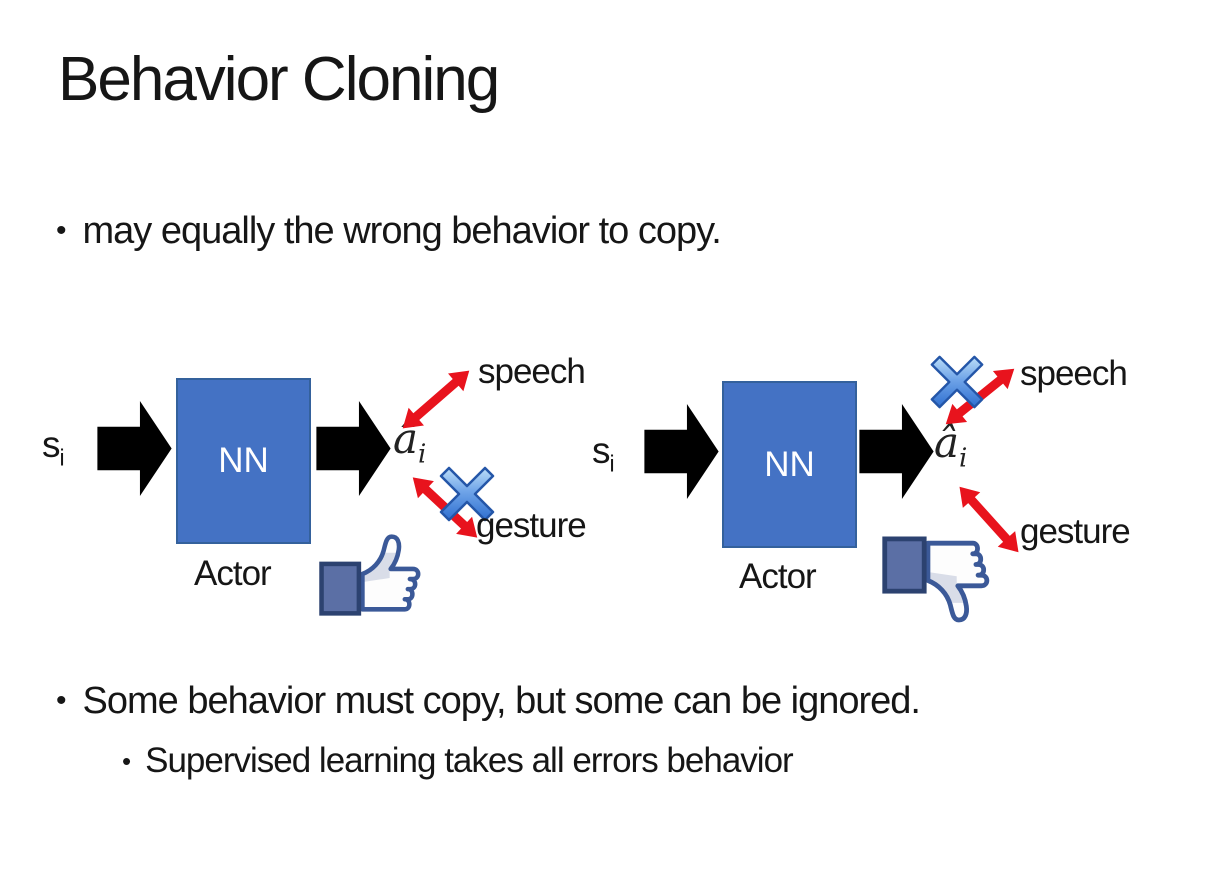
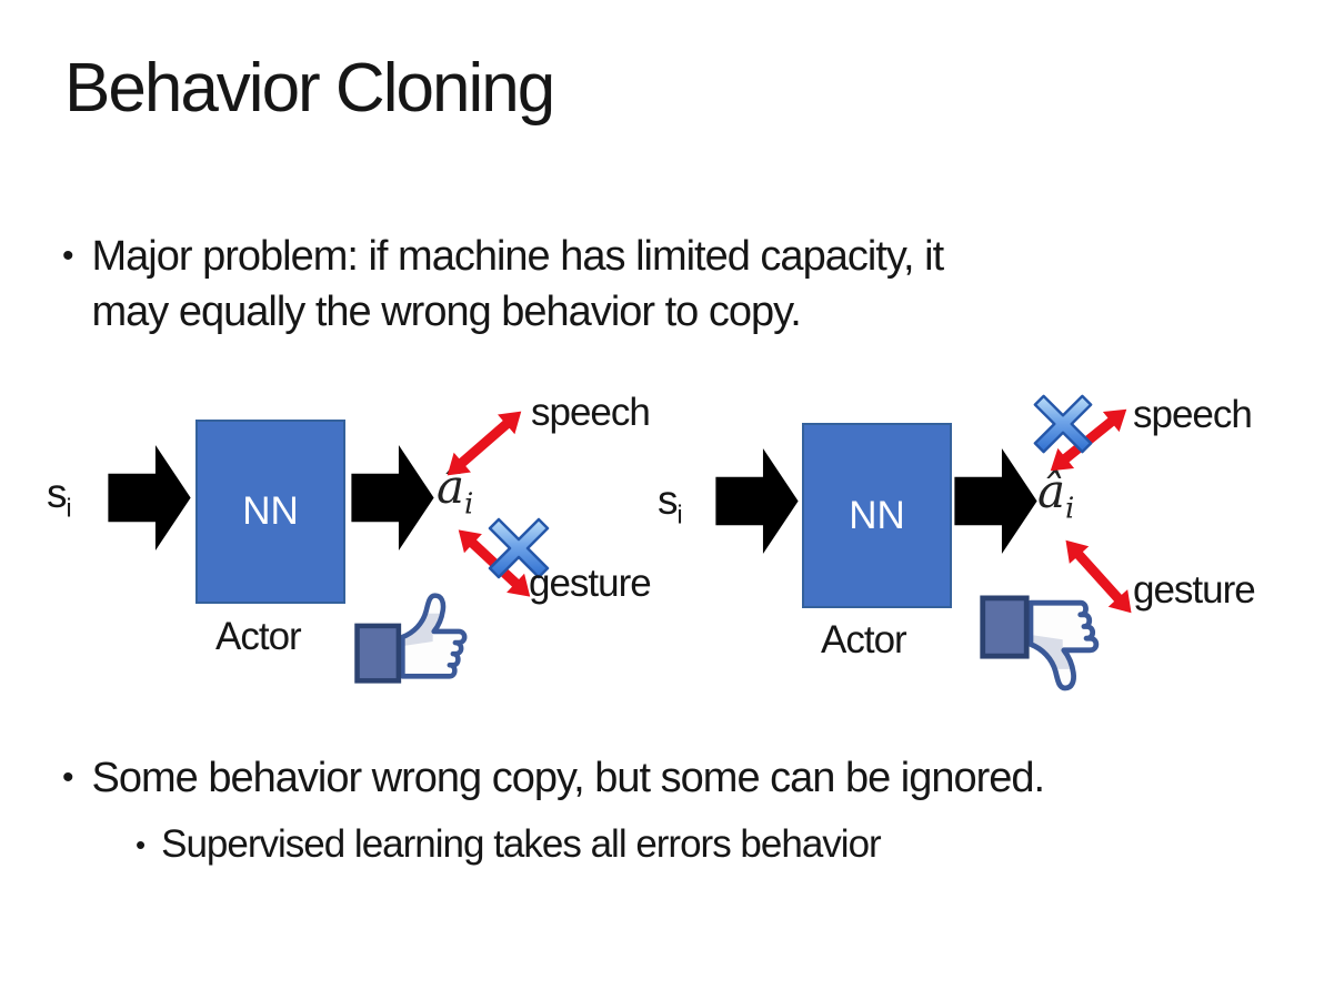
  Behavior Cloning
  •
+ Major problem: if machine has limited capacity, it
  may equally the wrong behavior to copy.
  si
  NN
  Actor
  âi
  speech
  gesture
  si
  NN
  Actor
  âi
  speech
  gesture
  •
- Some behavior must copy, but some can be ignored.
+ Some behavior wrong copy, but some can be ignored.
  •
  Supervised learning takes all errors behavior
